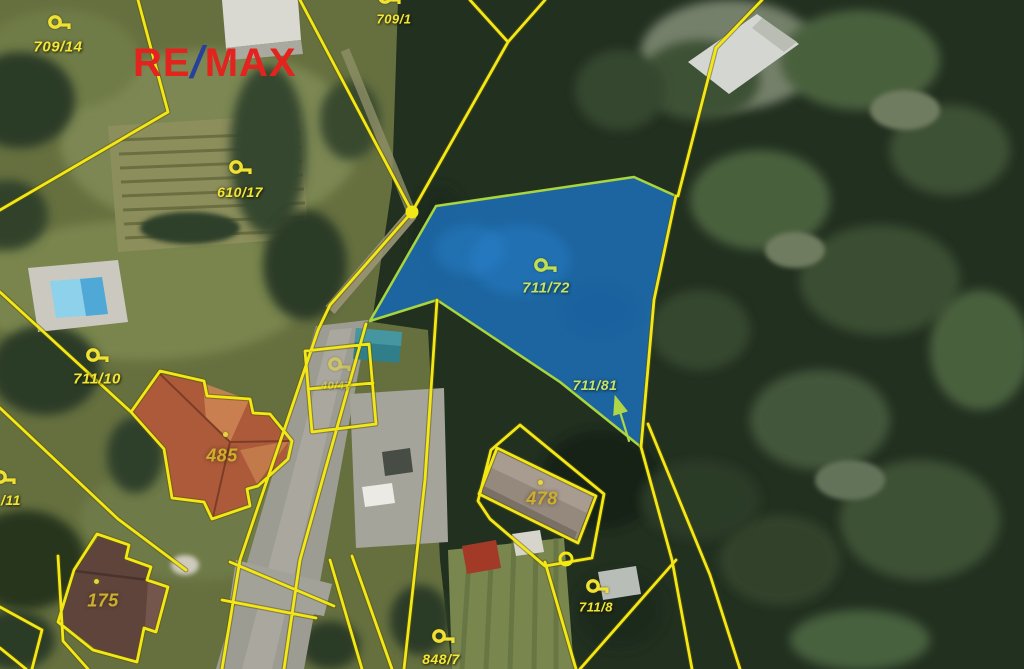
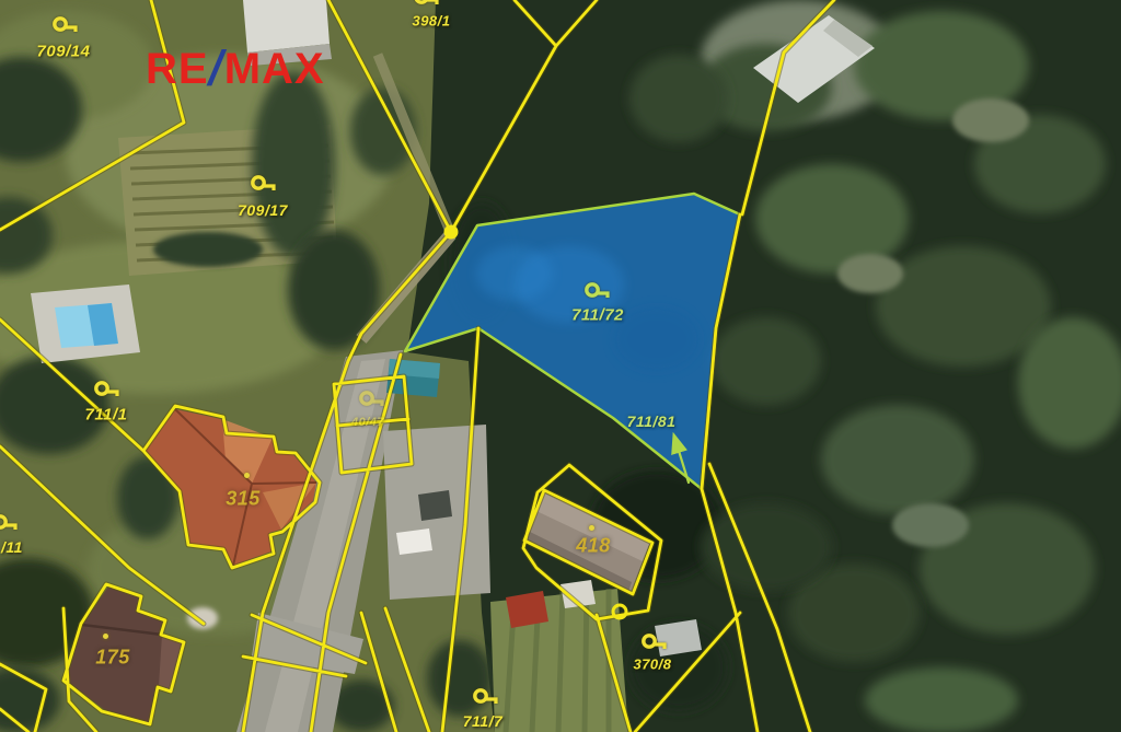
  709/14
- 709/1
+ 398/1
- 610/17
+ 709/17
- 711/10
+ 711/1
  /11
  711/72
  711/81
- 711/8
+ 370/8
- 848/7
+ 711/7
  40/47
- 485
+ 315
- 478
+ 418
  175
